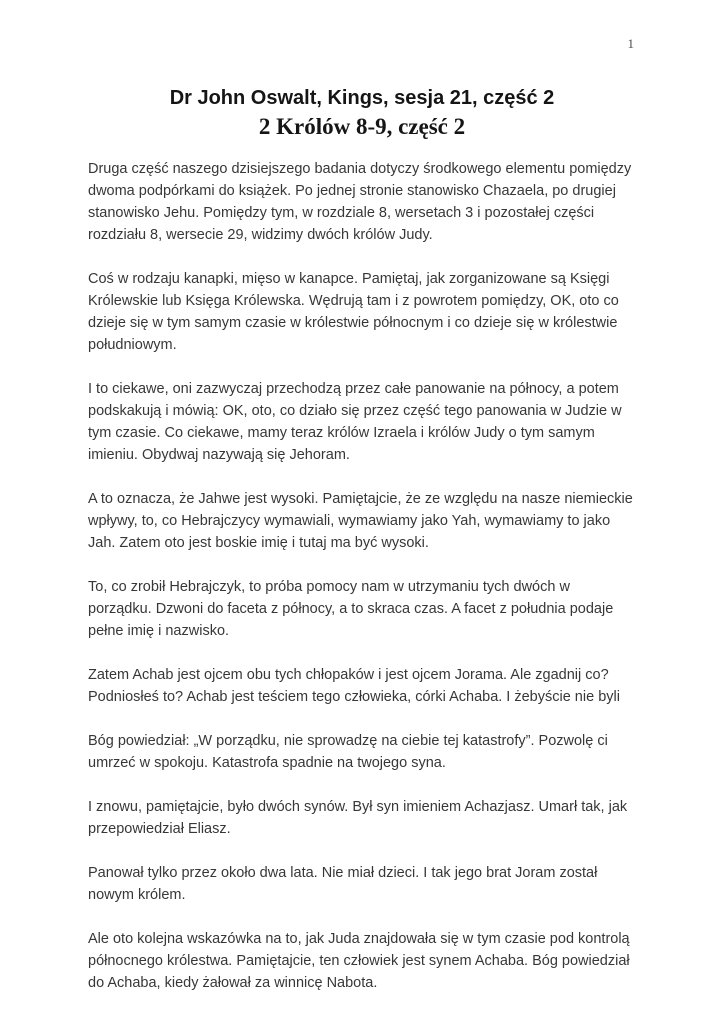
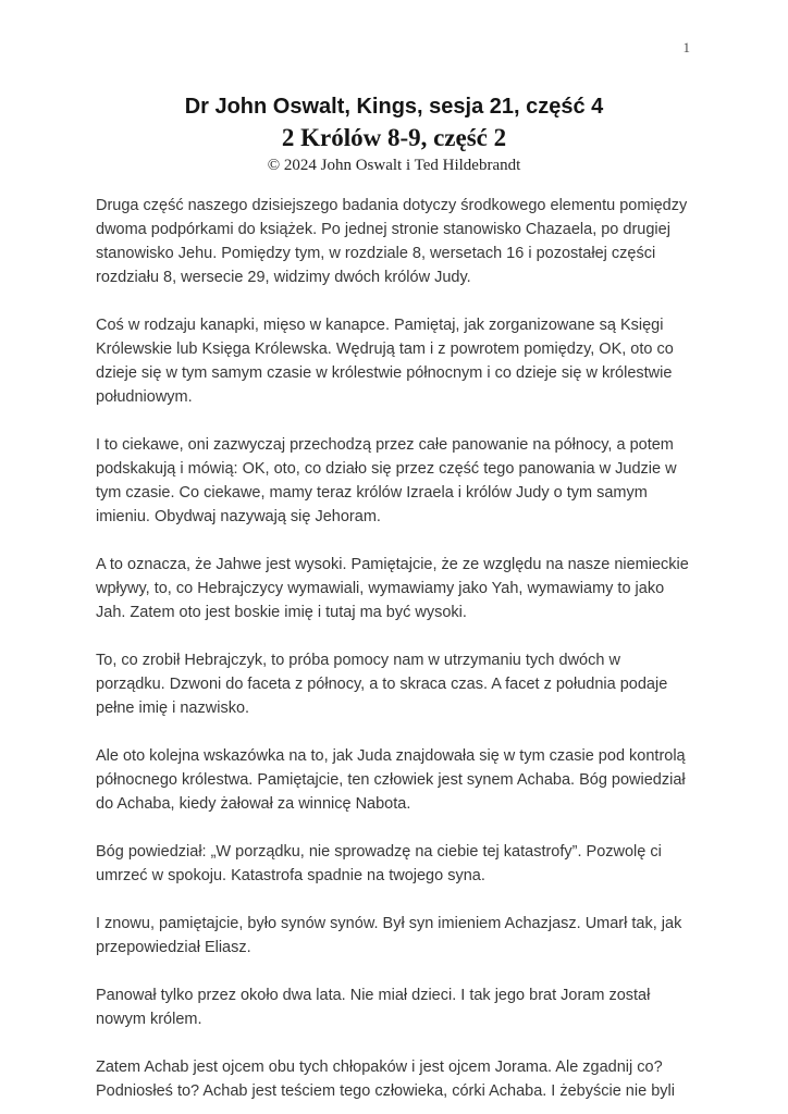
  1
- Dr John Oswalt, Kings, sesja 21, część 2
+ Dr John Oswalt, Kings, sesja 21, część 4
  2 Królów 8-9, część 2
+ © 2024 John Oswalt i Ted Hildebrandt
- Druga część naszego dzisiejszego badania dotyczy środkowego elementu pomiędzy dwoma podpórkami do książek. Po jednej stronie stanowisko Chazaela, po drugiej stanowisko Jehu. Pomiędzy tym, w rozdziale 8, wersetach 3 i pozostałej części rozdziału 8, wersecie 29, widzimy dwóch królów Judy.
+ Druga część naszego dzisiejszego badania dotyczy środkowego elementu pomiędzy dwoma podpórkami do książek. Po jednej stronie stanowisko Chazaela, po drugiej stanowisko Jehu. Pomiędzy tym, w rozdziale 8, wersetach 16 i pozostałej części rozdziału 8, wersecie 29, widzimy dwóch królów Judy.
  Coś w rodzaju kanapki, mięso w kanapce. Pamiętaj, jak zorganizowane są Księgi Królewskie lub Księga Królewska. Wędrują tam i z powrotem pomiędzy, OK, oto co dzieje się w tym samym czasie w królestwie północnym i co dzieje się w królestwie południowym.
  I to ciekawe, oni zazwyczaj przechodzą przez całe panowanie na północy, a potem podskakują i mówią: OK, oto, co działo się przez część tego panowania w Judzie w tym czasie. Co ciekawe, mamy teraz królów Izraela i królów Judy o tym samym imieniu. Obydwaj nazywają się Jehoram.
  A to oznacza, że Jahwe jest wysoki. Pamiętajcie, że ze względu na nasze niemieckie wpływy, to, co Hebrajczycy wymawiali, wymawiamy jako Yah, wymawiamy to jako Jah. Zatem oto jest boskie imię i tutaj ma być wysoki.
  To, co zrobił Hebrajczyk, to próba pomocy nam w utrzymaniu tych dwóch w porządku. Dzwoni do faceta z północy, a to skraca czas. A facet z południa podaje pełne imię i nazwisko.
- Zatem Achab jest ojcem obu tych chłopaków i jest ojcem Jorama. Ale zgadnij co? Podniosłeś to? Achab jest teściem tego człowieka, córki Achaba. I żebyście nie byli
+ Ale oto kolejna wskazówka na to, jak Juda znajdowała się w tym czasie pod kontrolą północnego królestwa. Pamiętajcie, ten człowiek jest synem Achaba. Bóg powiedział do Achaba, kiedy żałował za winnicę Nabota.
  Bóg powiedział: „W porządku, nie sprowadzę na ciebie tej katastrofy”. Pozwolę ci umrzeć w spokoju. Katastrofa spadnie na twojego syna.
- I znowu, pamiętajcie, było dwóch synów. Był syn imieniem Achazjasz. Umarł tak, jak przepowiedział Eliasz.
+ I znowu, pamiętajcie, było synów synów. Był syn imieniem Achazjasz. Umarł tak, jak przepowiedział Eliasz.
  Panował tylko przez około dwa lata. Nie miał dzieci. I tak jego brat Joram został nowym królem.
- Ale oto kolejna wskazówka na to, jak Juda znajdowała się w tym czasie pod kontrolą północnego królestwa. Pamiętajcie, ten człowiek jest synem Achaba. Bóg powiedział do Achaba, kiedy żałował za winnicę Nabota.
+ Zatem Achab jest ojcem obu tych chłopaków i jest ojcem Jorama. Ale zgadnij co? Podniosłeś to? Achab jest teściem tego człowieka, córki Achaba. I żebyście nie byli
